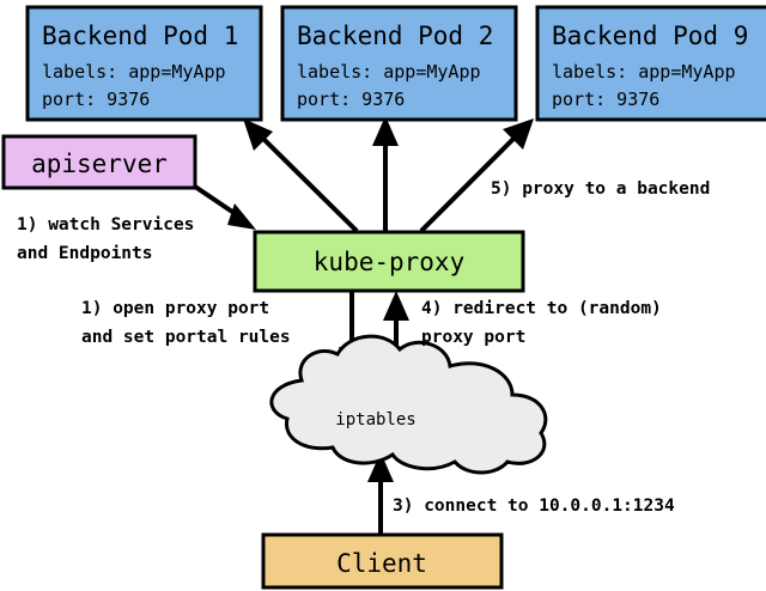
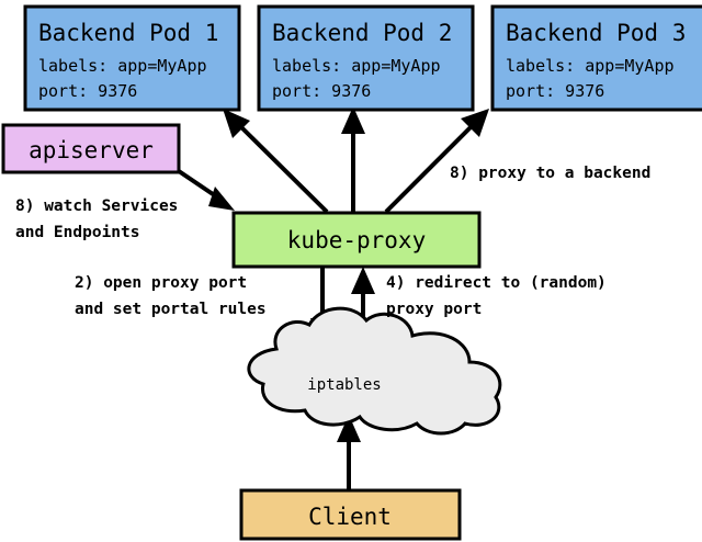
  iptables
  Backend Pod 1
  labels: app=MyApp
  port: 9376
  Backend Pod 2
  labels: app=MyApp
  port: 9376
- Backend Pod 9
+ Backend Pod 3
  labels: app=MyApp
  port: 9376
  apiserver
  kube-proxy
  Client
- 1) watch Services
+ 8) watch Services
  and Endpoints
- 1) open proxy port
+ 2) open proxy port
  and set portal rules
- 3) connect to 10.0.0.1:1234
  4) redirect to (random)
  proxy port
- 5) proxy to a backend
+ 8) proxy to a backend
